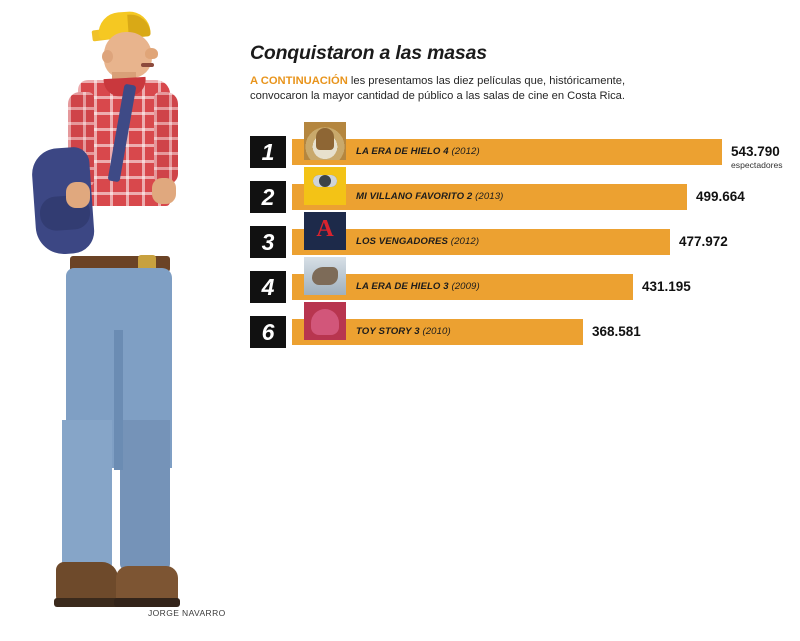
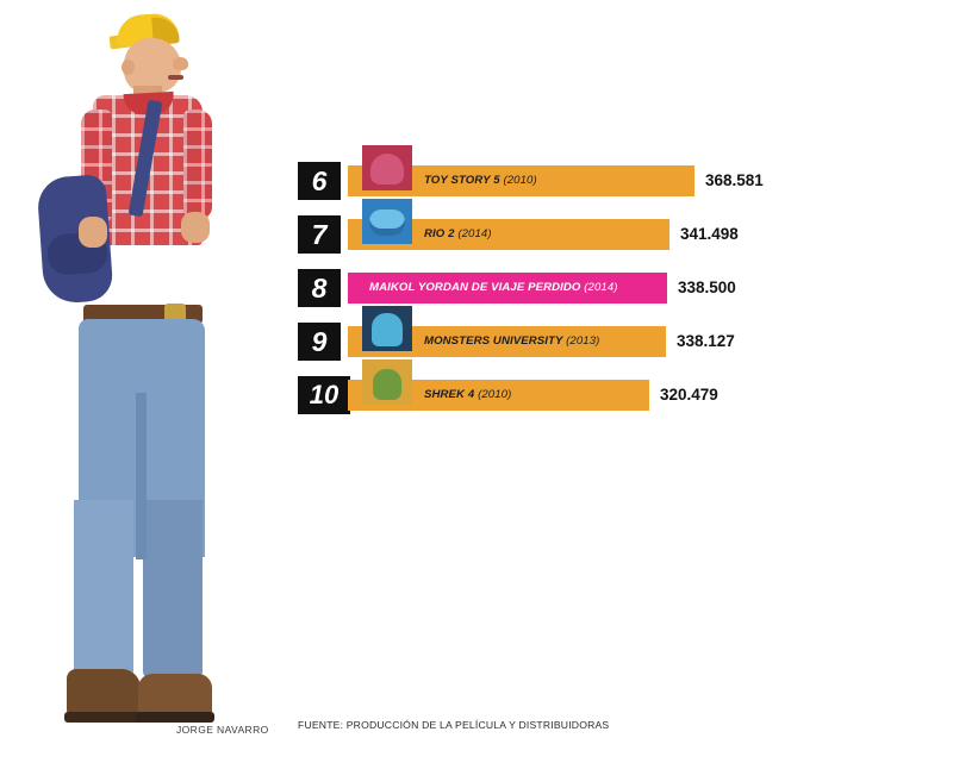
  JORGE NAVARRO
- Conquistaron a las masas
- A CONTINUACIÓN les presentamos las diez películas que, históricamente, convocaron la mayor cantidad de público a las salas de cine en Costa Rica.
- 1
- LA ERA DE HIELO 4 (2012)
- 543.790
- espectadores
- 2
- MI VILLANO FAVORITO 2 (2013)
- 499.664
- 3
- LOS VENGADORES (2012)
- 477.972
- 4
- LA ERA DE HIELO 3 (2009)
- 431.195
  6
- TOY STORY 3 (2010)
+ TOY STORY 5 (2010)
  368.581
+ 7
+ RIO 2 (2014)
+ 341.498
+ 8
+ MAIKOL YORDAN DE VIAJE PERDIDO (2014)
+ 338.500
+ 9
+ MONSTERS UNIVERSITY (2013)
+ 338.127
+ 10
+ SHREK 4 (2010)
+ 320.479
+ FUENTE: PRODUCCIÓN DE LA PELÍCULA Y DISTRIBUIDORAS
